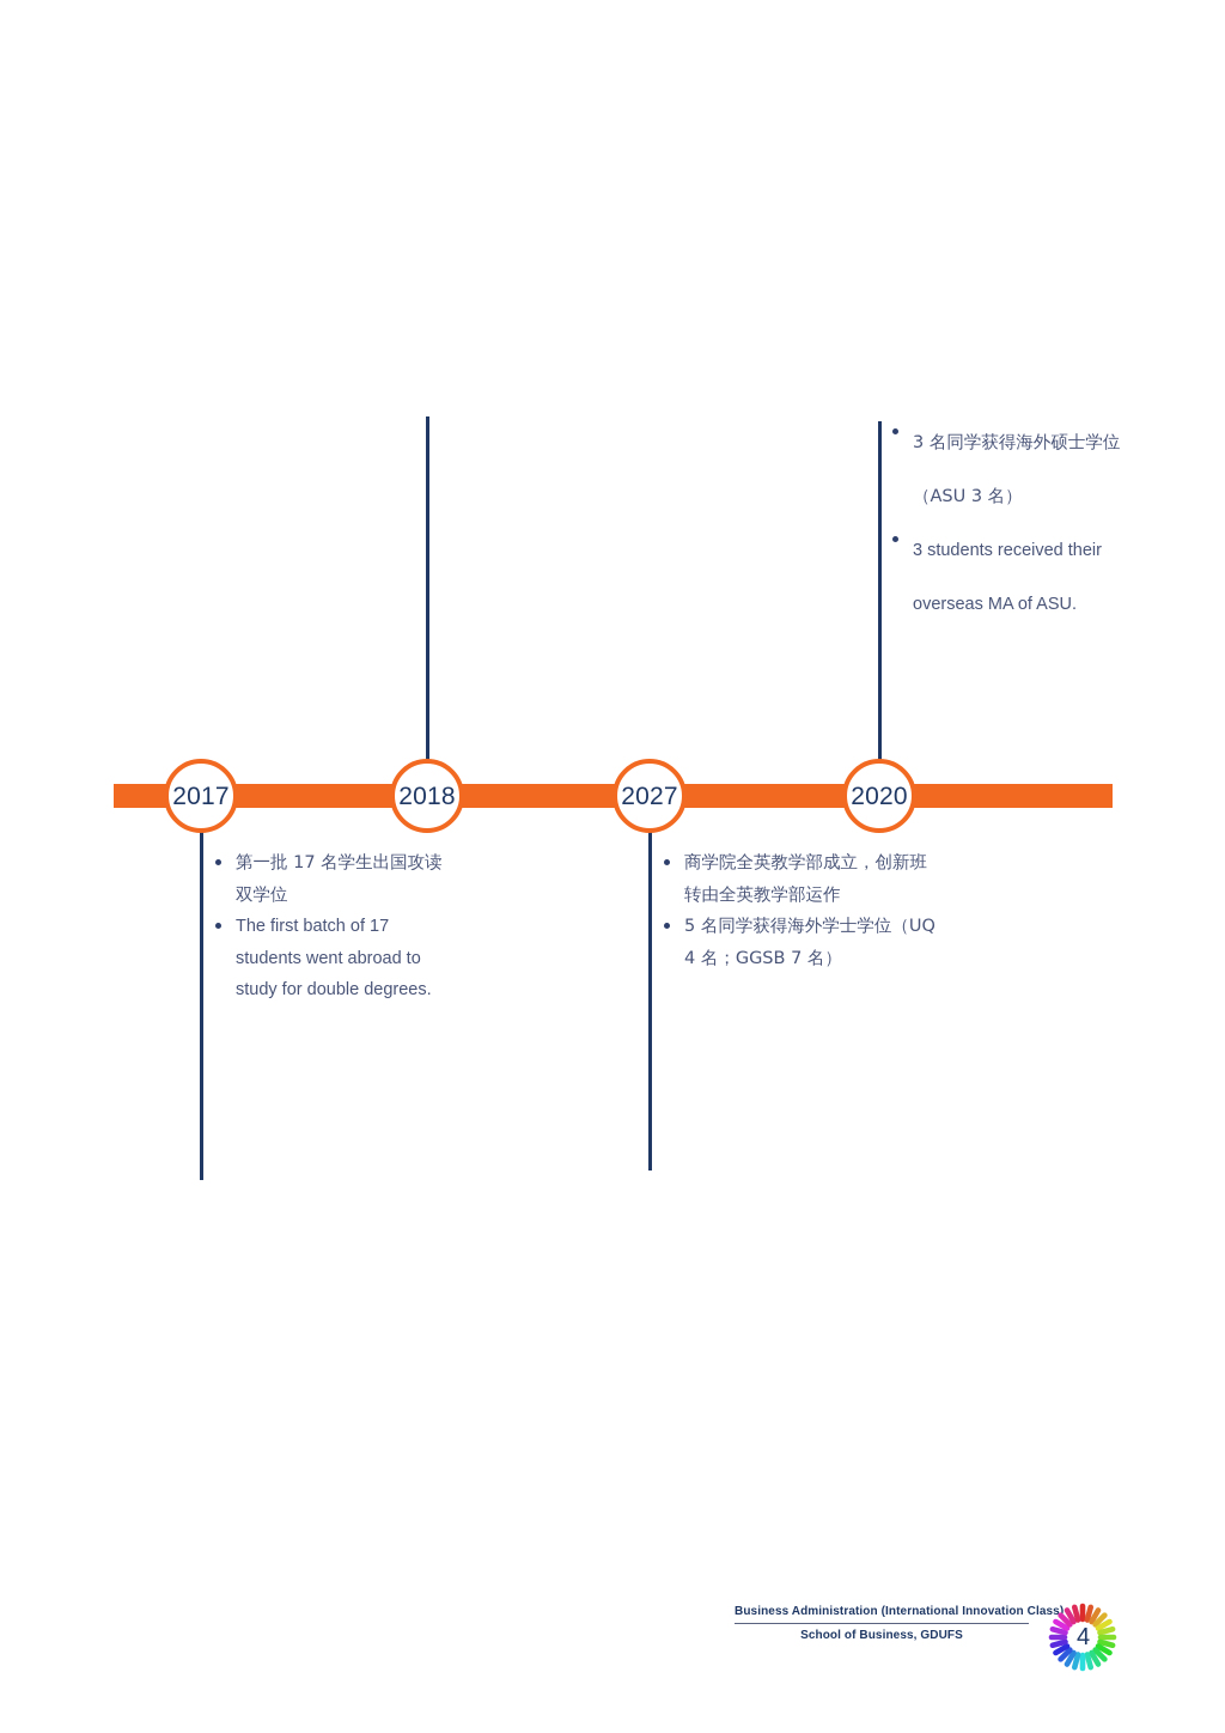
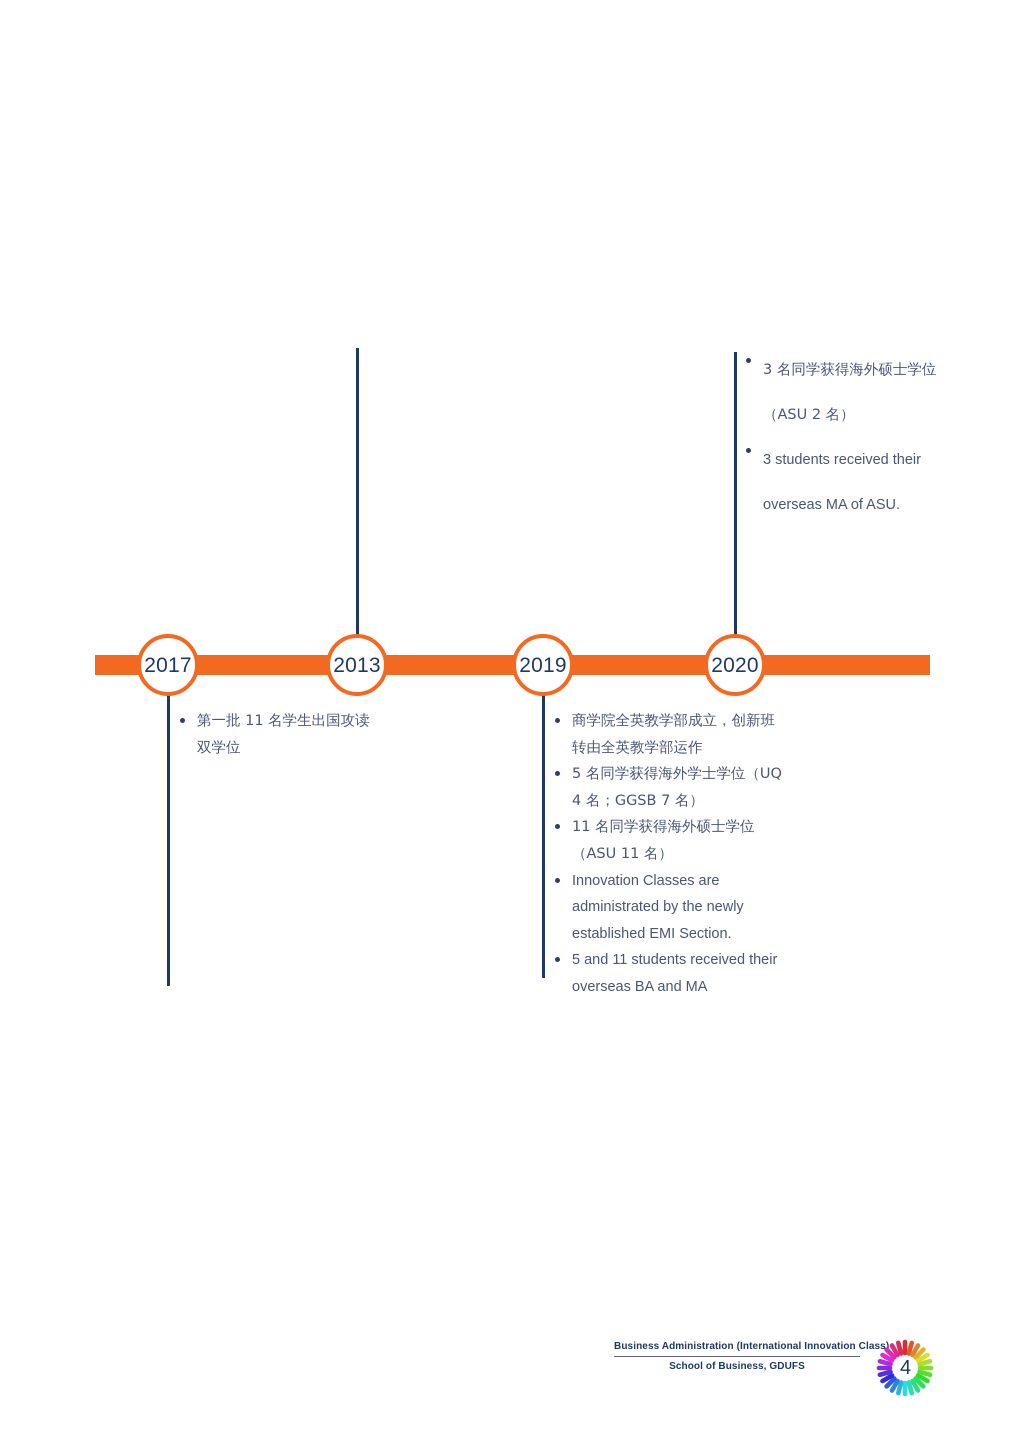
  2017
- 2018
+ 2013
- 2027
+ 2019
  2020
- 3 名同学获得海外硕士学位（ASU 3 名）
+ 3 名同学获得海外硕士学位（ASU 2 名）
  3 students received their overseas MA of ASU.
- 第一批 17 名学生出国攻读双学位
+ 第一批 11 名学生出国攻读双学位
- The first batch of 17 students went abroad to study for double degrees.
  商学院全英教学部成立，创新班转由全英教学部运作
  5 名同学获得海外学士学位（UQ 4 名；GGSB 7 名）
+ 11 名同学获得海外硕士学位（ASU 11 名）
+ Innovation Classes are administrated by the newly established EMI Section.
+ 5 and 11 students received their overseas BA and MA
  Business Administration (International Innovation Cla
  School of Business, GDUFS
  4
